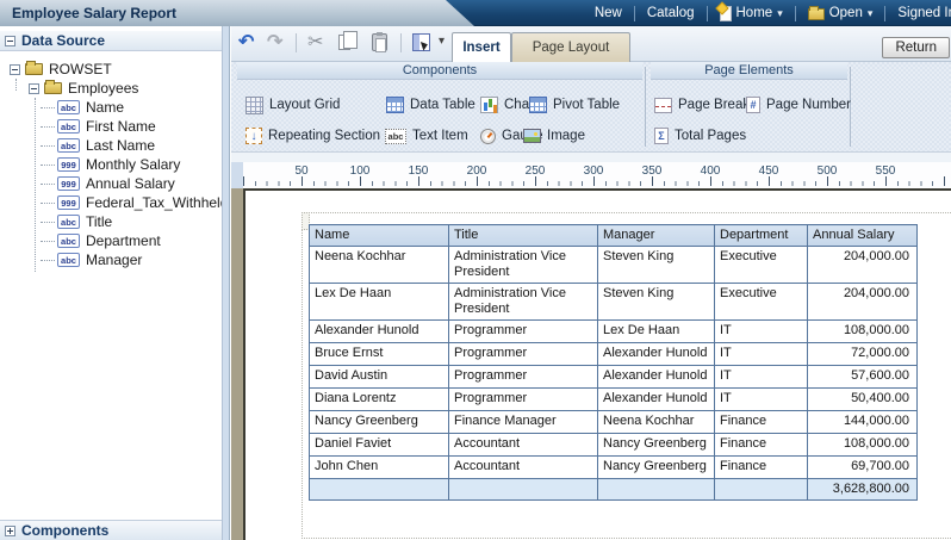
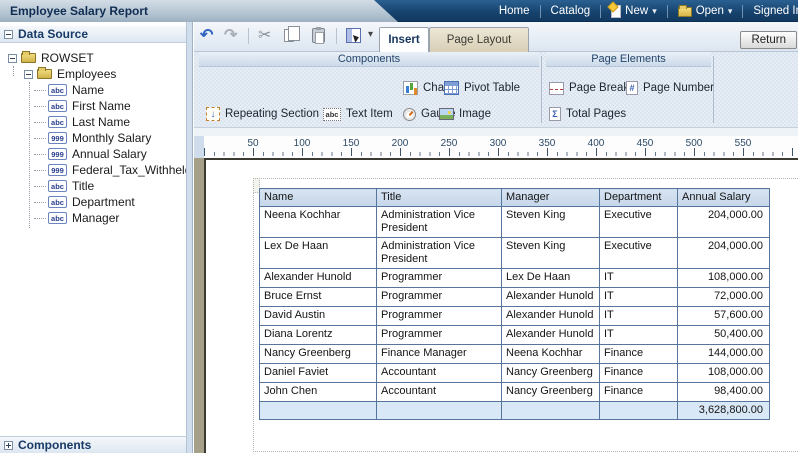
  Employee Salary Report
- New
+ Home
  Catalog
- Home
+ New
  ▾
  Open
  ▾
  Signed I
  Data Source
  ROWSET
  Employees
  abc
  Name
  abc
  First Name
  abc
  Last Name
  999
  Monthly Salary
  999
  Annual Salary
  999
  Federal_Tax_Withhel
  abc
  Title
  abc
  Department
  abc
  Manager
  Components
  ↶
  ↷
  ✂
  ▾
  Insert
  Page Layout
  Return
  Components
  Page Elements
- Layout Grid
- Data Table
  Pivot Table
  ↓
  Repeating Section
  abc
  Text Item
  Image
  Page Brea
  #
  Page Number
  Σ
  Total Pages
  50
  100
  150
  200
  250
  300
  350
  400
  450
  500
  550
  Name	Title	Manager	Department	Annual Salary
  Neena Kochhar	Administration Vice President	Steven King	Executive	204,000.00
  Lex De Haan	Administration Vice President	Steven King	Executive	204,000.00
  Alexander Hunold	Programmer	Lex De Haan	IT	108,000.00
  Bruce Ernst	Programmer	Alexander Hunold	IT	72,000.00
  David Austin	Programmer	Alexander Hunold	IT	57,600.00
  Diana Lorentz	Programmer	Alexander Hunold	IT	50,400.00
  Nancy Greenberg	Finance Manager	Neena Kochhar	Finance	144,000.00
  Daniel Faviet	Accountant	Nancy Greenberg	Finance	108,000.00
- John Chen	Accountant	Nancy Greenberg	Finance	69,700.00
+ John Chen	Accountant	Nancy Greenberg	Finance	98,400.00
  				3,628,800.00
